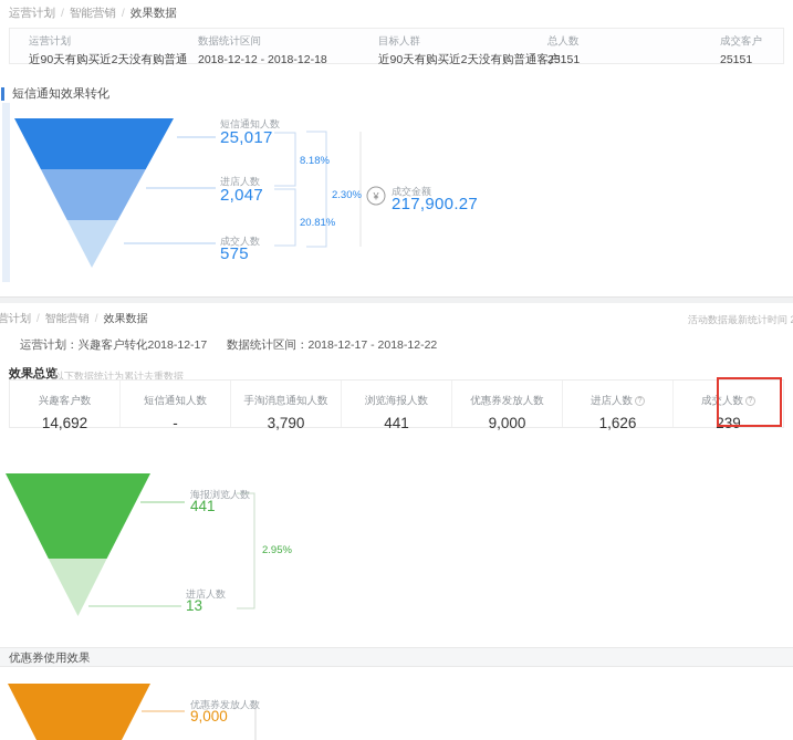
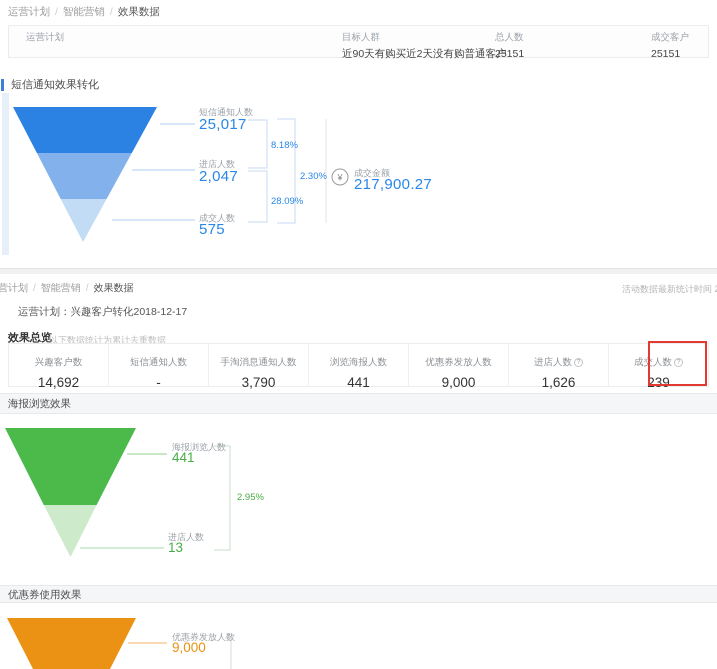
  运营计划 / 智能营销 / 效果数据
  运营计划
- 近90天有购买近2天没有购普通
- 数据统计区间
- 2018-12-12 - 2018-12-18
  目标人群
  近90天有购买近2天没有购普通客户
  总人数
  25151
  成交客户
  25151
  短信通知效果转化
  ¥
  短信通知人数
  25,017
  进店人数
  2,047
  成交人数
  575
  8.18%
- 20.81%
+ 28.09%
  2.30%
  成交金额
  217,900.27
  营计划 / 智能营销 / 效果数据
  运营计划：兴趣客户转化2018-12-17
- 数据统计区间：2018-12-17 - 2018-12-22
  效果总览
  以下数据统计为累计去重数据
  兴趣客户数
  14,692
  短信通知人数
  -
  手淘消息通知人数
  3,790
  浏览海报人数
  441
  优惠券发放人数
  9,000
  进店人数
  1,626
  成交人数
  239
+ 海报浏览效果
  海报浏览人数
  441
  2.95%
  进店人数
  13
  优惠券使用效果
  优惠券发放人数
  9,000
